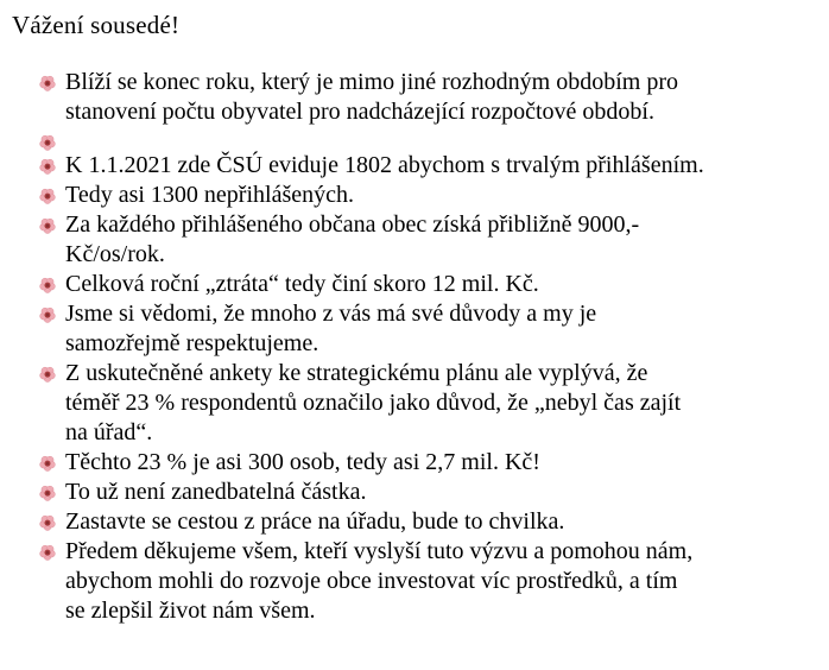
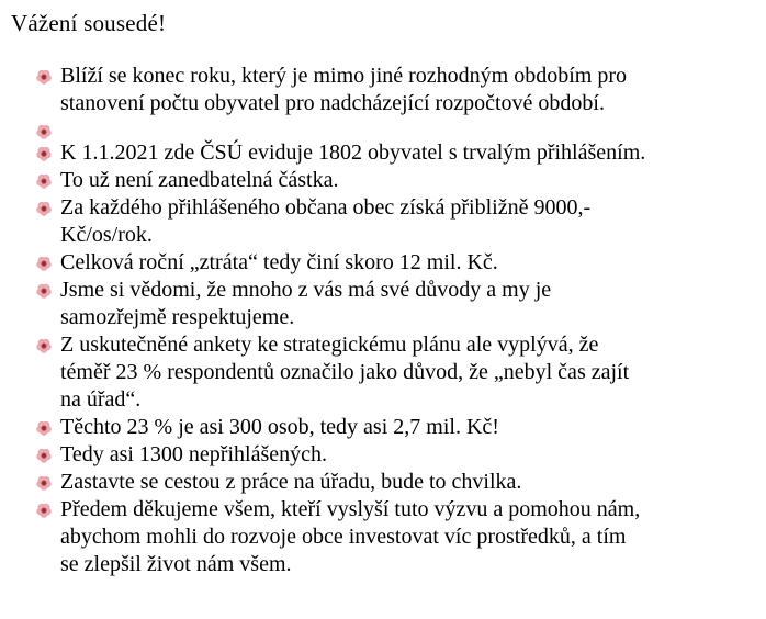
  Vážení sousedé!
  Blíží se konec roku, který je mimo jiné rozhodným obdobím pro
  stanovení počtu obyvatel pro nadcházející rozpočtové období.
- K 1.1.2021 zde ČSÚ eviduje 1802 abychom s trvalým přihlášením.
+ K 1.1.2021 zde ČSÚ eviduje 1802 obyvatel s trvalým přihlášením.
- Tedy asi 1300 nepřihlášených.
+ To už není zanedbatelná částka.
  Za každého přihlášeného občana obec získá přibližně 9000,-
  Kč/os/rok.
  Celková roční „ztráta“ tedy činí skoro 12 mil. Kč.
  Jsme si vědomi, že mnoho z vás má své důvody a my je
  samozřejmě respektujeme.
  Z uskutečněné ankety ke strategickému plánu ale vyplývá, že
  téměř 23 % respondentů označilo jako důvod, že „nebyl čas zajít
  na úřad“.
  Těchto 23 % je asi 300 osob, tedy asi 2,7 mil. Kč!
- To už není zanedbatelná částka.
+ Tedy asi 1300 nepřihlášených.
  Zastavte se cestou z práce na úřadu, bude to chvilka.
  Předem děkujeme všem, kteří vyslyší tuto výzvu a pomohou nám,
  abychom mohli do rozvoje obce investovat víc prostředků, a tím
  se zlepšil život nám všem.
